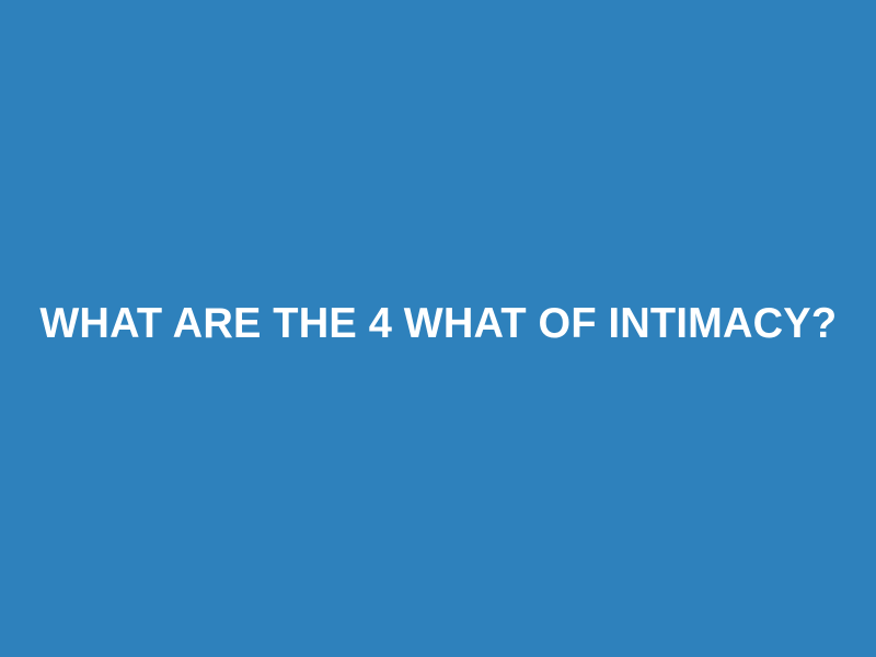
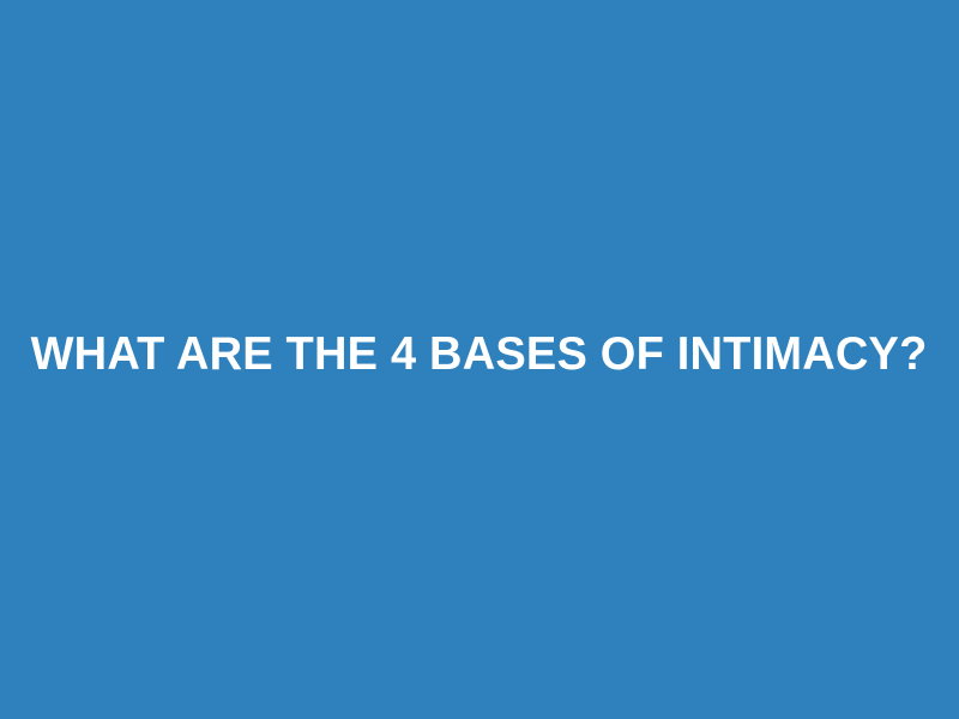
- WHAT ARE THE 4 WHAT OF INTIMACY?
+ WHAT ARE THE 4 BASES OF INTIMACY?
